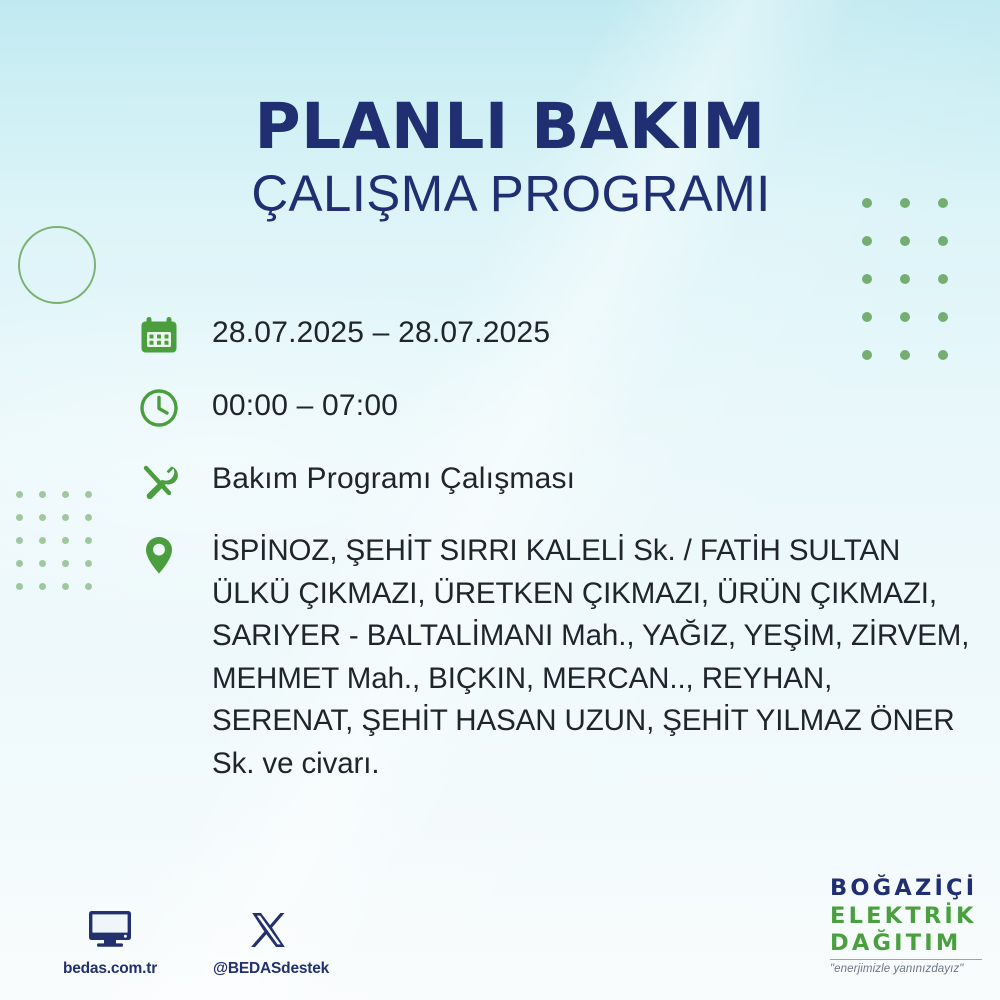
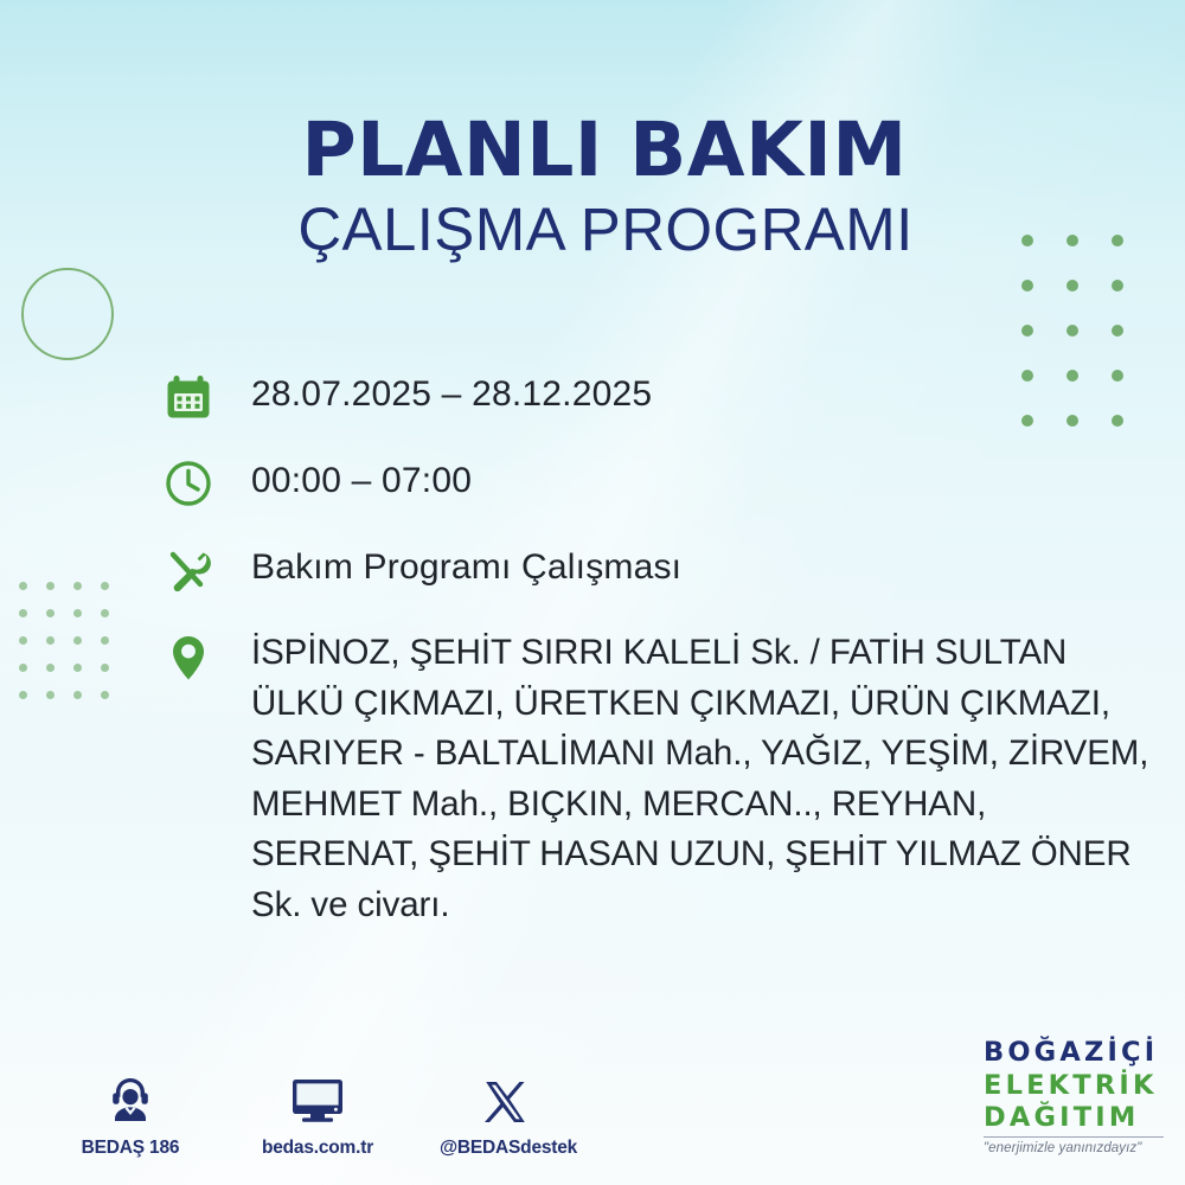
  PLANLI BAKIM
  ÇALIŞMA PROGRAMI
- 28.07.2025 – 28.07.2025
+ 28.07.2025 – 28.12.2025
  00:00 – 07:00
  Bakım Programı Çalışması
  İSPİNOZ, ŞEHİT SIRRI KALELİ Sk. / FATİH SULTAN
  ÜLKÜ ÇIKMAZI, ÜRETKEN ÇIKMAZI, ÜRÜN ÇIKMAZI,
  SARIYER - BALTALİMANI Mah., YAĞIZ, YEŞİM, ZİRVEM,
  MEHMET Mah., BIÇKIN, MERCAN.., REYHAN,
  SERENAT, ŞEHİT HASAN UZUN, ŞEHİT YILMAZ ÖNER
  Sk. ve civarı.
+ BEDAŞ 186
  bedas.com.tr
  @BEDASdestek
  BOĞAZİÇİ
  ELEKTRİK
  DAĞITIM
  "enerjimizle yanınızdayız"
